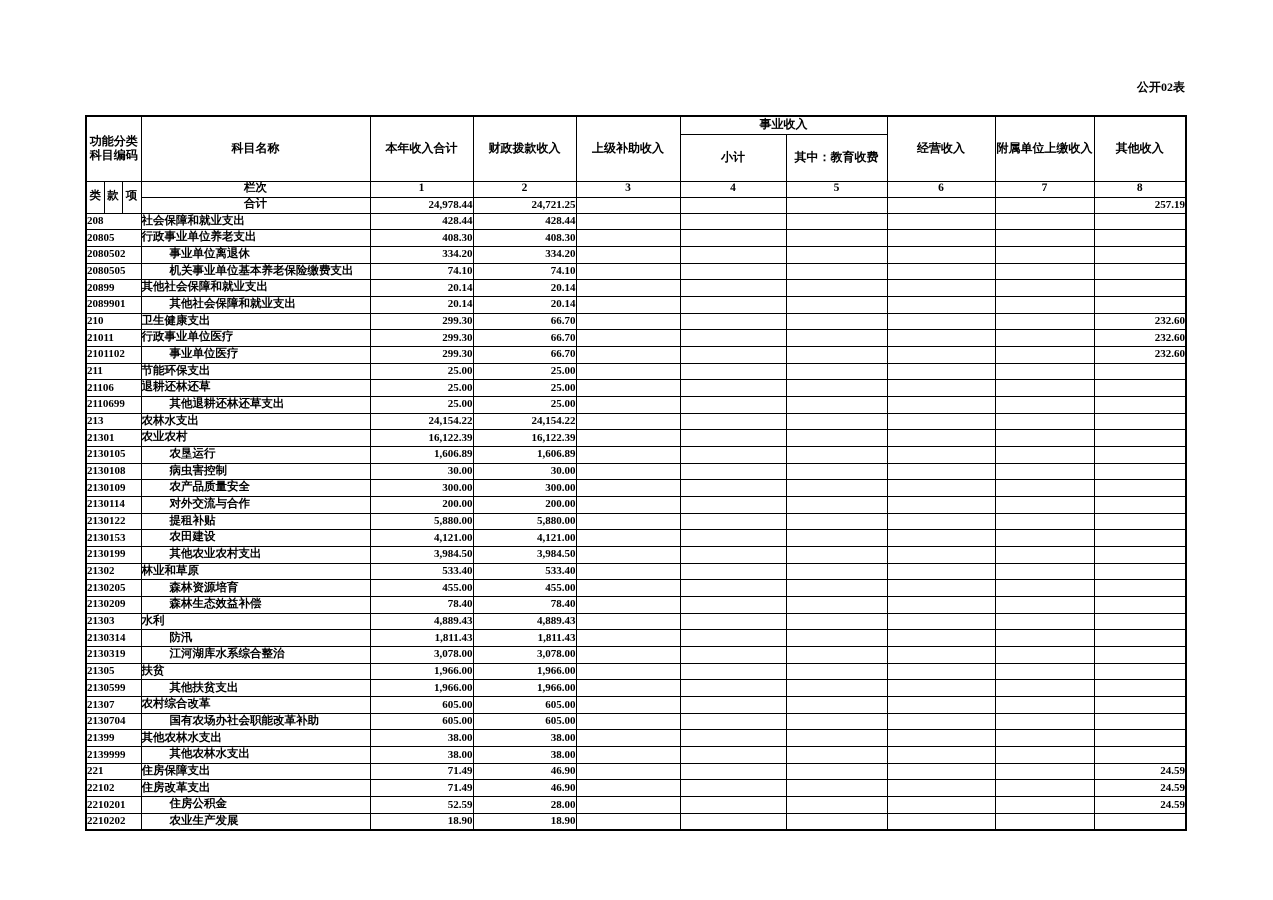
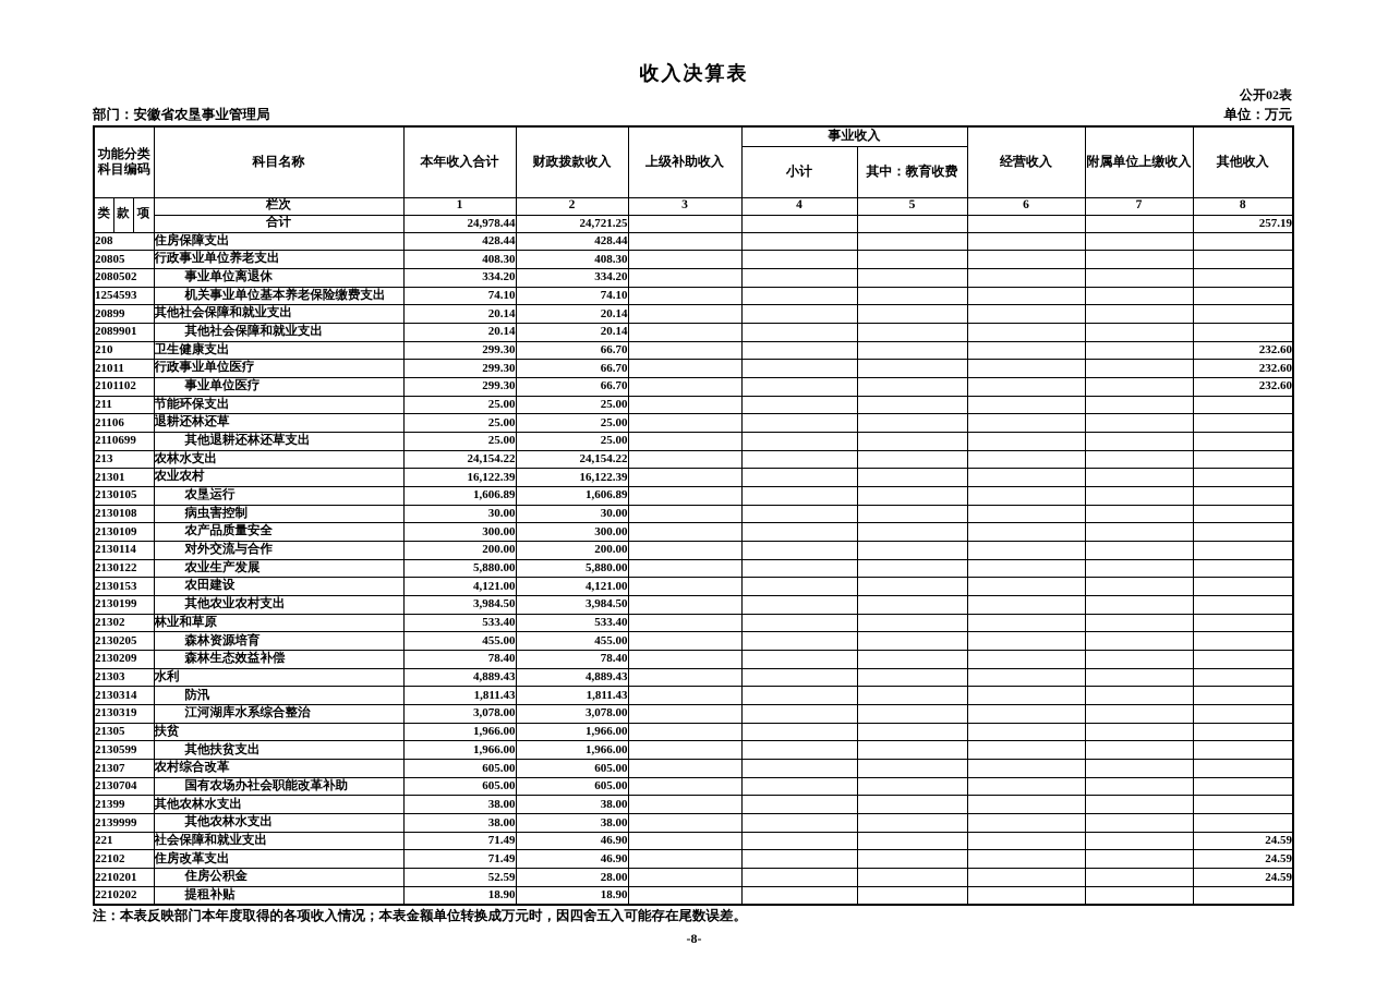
+ 收入决算表
  公开02表
+ 部门：安徽省农垦事业管理局
+ 单位：万元
  功能分类 科目编码	科目名称	本年收入合计	财政拨款收入	上级补助收入	事业收入	经营收入	附属单位上缴收入	其他收入
  小计	其中：教育收费
  类	款	项	栏次	1	2	3	4	5	6	7	8
  合计	24,978.44	24,721.25						257.19
- 208	社会保障和就业支出	428.44	428.44
+ 208	住房保障支出	428.44	428.44
  20805	行政事业单位养老支出	408.30	408.30
  2080502	事业单位离退休	334.20	334.20
- 2080505	机关事业单位基本养老保险缴费支出	74.10	74.10
+ 1254593	机关事业单位基本养老保险缴费支出	74.10	74.10
  20899	其他社会保障和就业支出	20.14	20.14
  2089901	其他社会保障和就业支出	20.14	20.14
  210	卫生健康支出	299.30	66.70						232.60
  21011	行政事业单位医疗	299.30	66.70						232.60
  2101102	事业单位医疗	299.30	66.70						232.60
  211	节能环保支出	25.00	25.00
  21106	退耕还林还草	25.00	25.00
  2110699	其他退耕还林还草支出	25.00	25.00
  213	农林水支出	24,154.22	24,154.22
  21301	农业农村	16,122.39	16,122.39
  2130105	农垦运行	1,606.89	1,606.89
  2130108	病虫害控制	30.00	30.00
  2130109	农产品质量安全	300.00	300.00
  2130114	对外交流与合作	200.00	200.00
- 2130122	提租补贴	5,880.00	5,880.00
+ 2130122	农业生产发展	5,880.00	5,880.00
  2130153	农田建设	4,121.00	4,121.00
  2130199	其他农业农村支出	3,984.50	3,984.50
  21302	林业和草原	533.40	533.40
  2130205	森林资源培育	455.00	455.00
  2130209	森林生态效益补偿	78.40	78.40
  21303	水利	4,889.43	4,889.43
  2130314	防汛	1,811.43	1,811.43
  2130319	江河湖库水系综合整治	3,078.00	3,078.00
  21305	扶贫	1,966.00	1,966.00
  2130599	其他扶贫支出	1,966.00	1,966.00
  21307	农村综合改革	605.00	605.00
  2130704	国有农场办社会职能改革补助	605.00	605.00
  21399	其他农林水支出	38.00	38.00
  2139999	其他农林水支出	38.00	38.00
- 221	住房保障支出	71.49	46.90						24.59
+ 221	社会保障和就业支出	71.49	46.90						24.59
  22102	住房改革支出	71.49	46.90						24.59
  2210201	住房公积金	52.59	28.00						24.59
- 2210202	农业生产发展	18.90	18.90
+ 2210202	提租补贴	18.90	18.90
+ 注：本表反映部门本年度取得的各项收入情况；本表金额单位转换成万元时，因四舍五入可能存在尾数误差。
+ -8-
